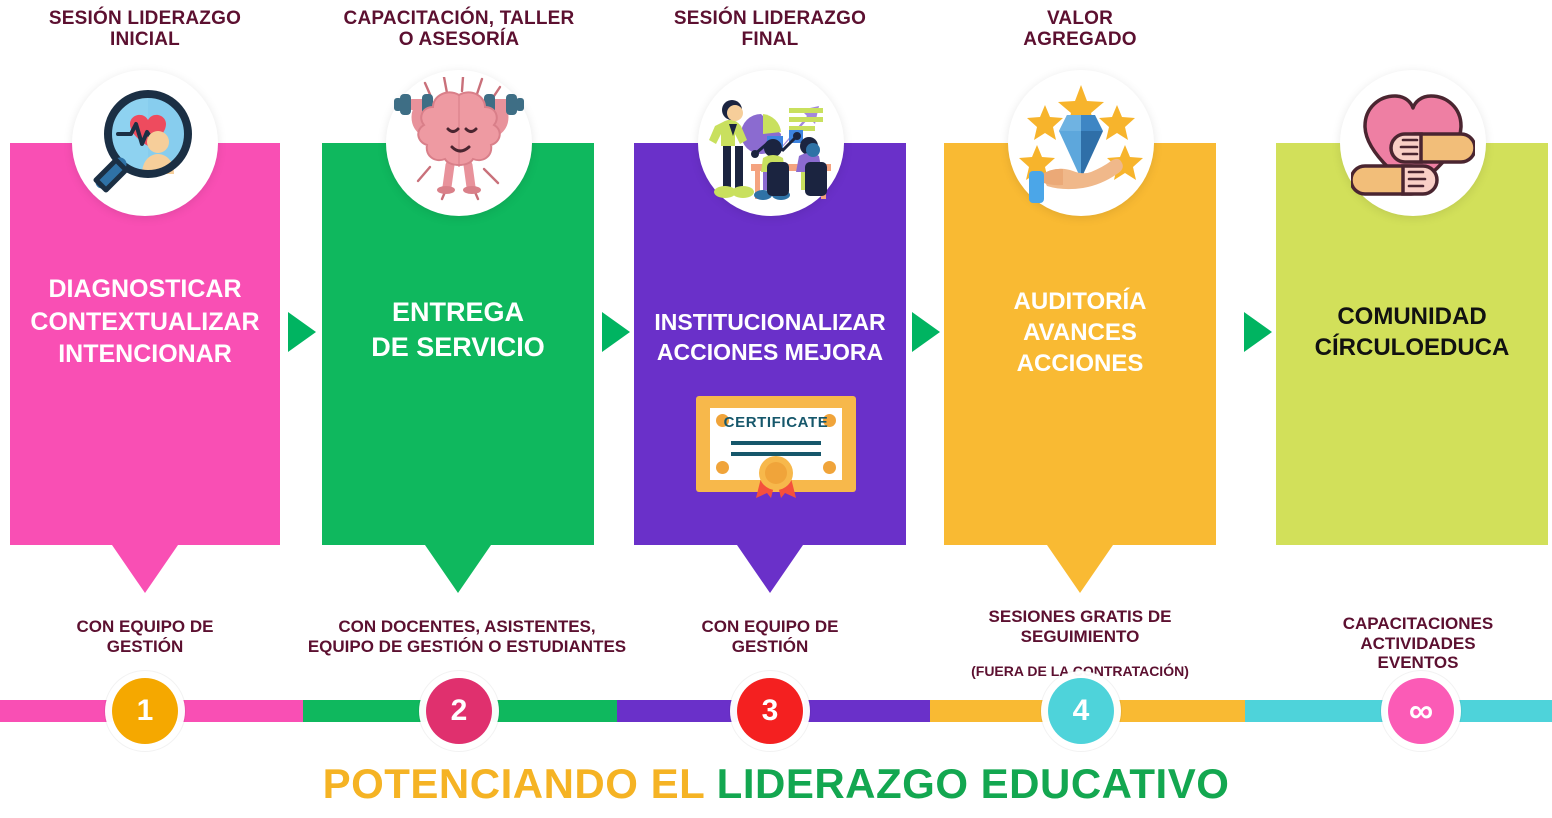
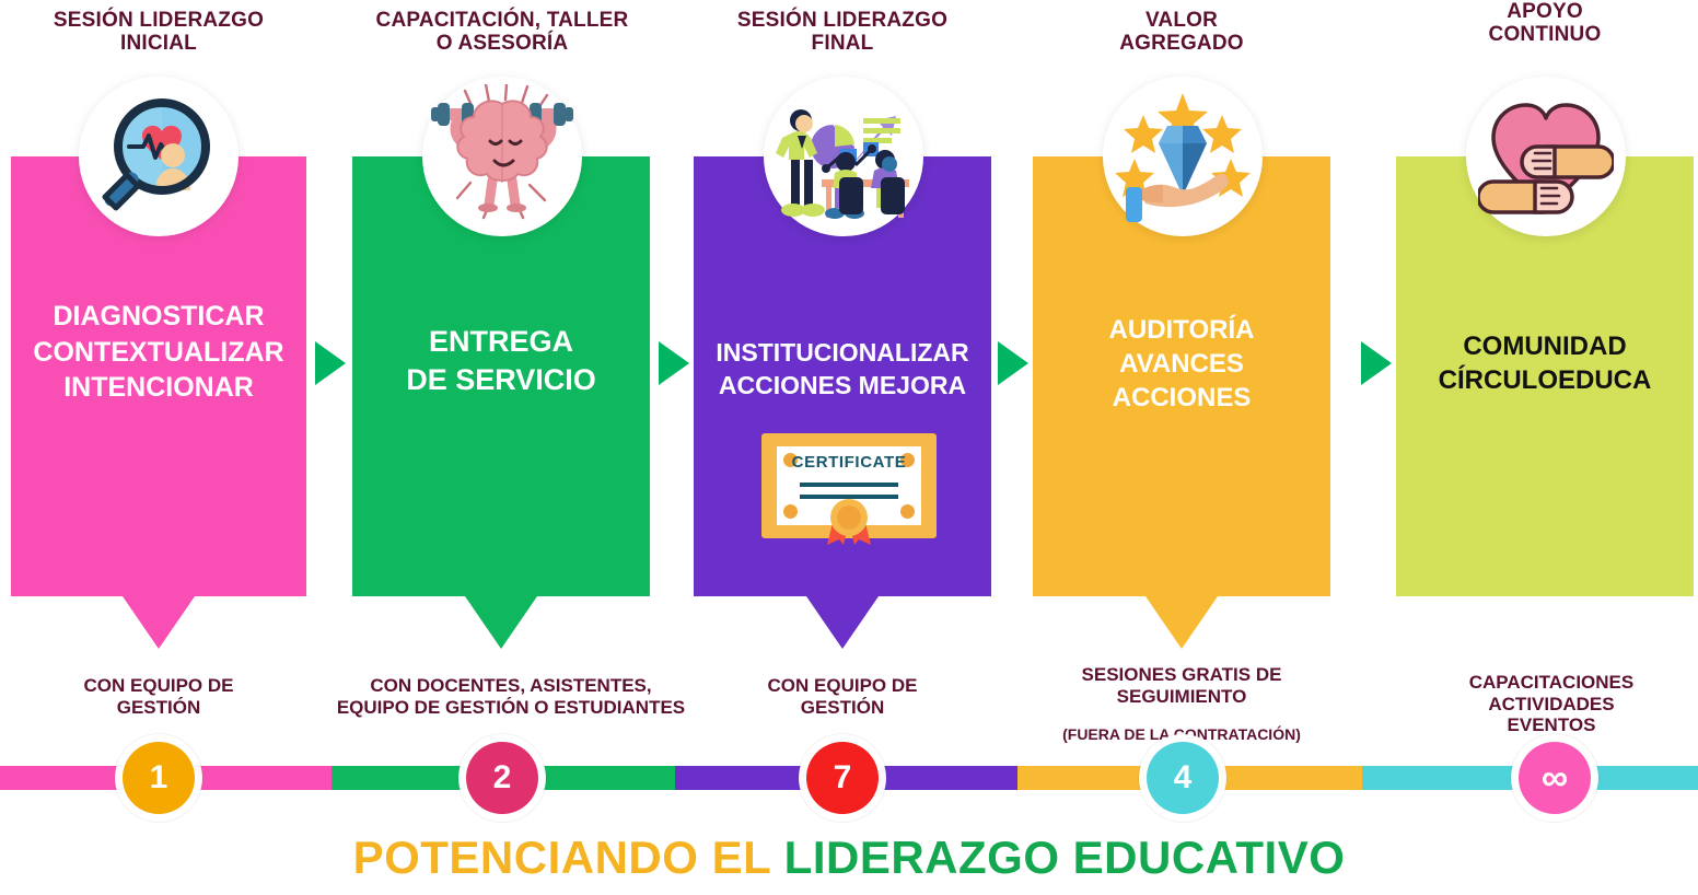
  SESIÓN LIDERAZGO
  INICIAL
  CAPACITACIÓN, TALLER
  O ASESORÍA
  SESIÓN LIDERAZGO
  FINAL
  VALOR
  AGREGADO
+ APOYO
+ CONTINUO
  DIAGNOSTICAR
  CONTEXTUALIZAR
  INTENCIONAR
  ENTREGA
  DE SERVICIO
  INSTITUCIONALIZAR
  ACCIONES MEJORA
  CERTIFICATE
  AUDITORÍA
  AVANCES
  ACCIONES
  COMUNIDAD
  CÍRCULOEDUCA
  CON EQUIPO DE
  GESTIÓN
  CON DOCENTES, ASISTENTES,
  EQUIPO DE GESTIÓN O ESTUDIANTES
  CON EQUIPO DE
  GESTIÓN
  SESIONES GRATIS DE
  SEGUIMIENTO
  (FUERA DE LA CONTRATACIÓN)
  CAPACITACIONES
  ACTIVIDADES
  EVENTOS
  1
  2
- 3
+ 7
  4
  ∞
  POTENCIANDO EL LIDERAZGO EDUCATIVO
